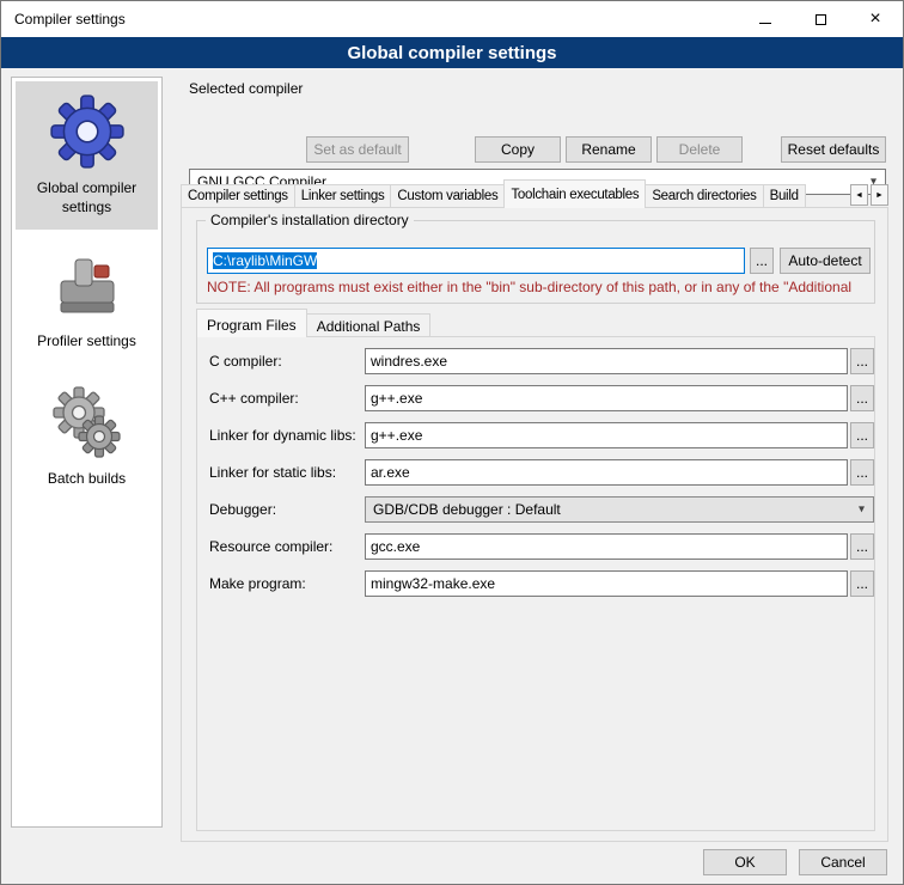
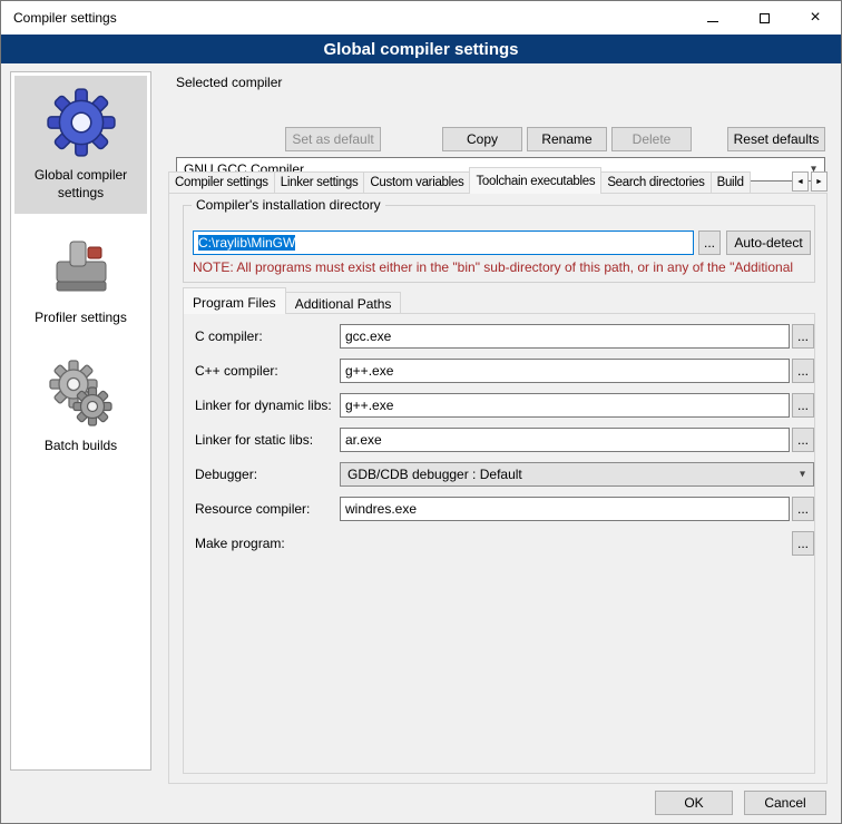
  Compiler settings
  ×
  Global compiler settings
  Global compiler settings
  Profiler settings
  Batch builds
  Selected compiler
  GNU GCC Compiler
  ▾
  Set as default
  Copy
  Rename
  Delete
  Reset defaults
  Compiler settings
  Linker settings
  Custom variables
  Toolchain executables
  Search directories
  Build
  Compiler's installation directory
  C:\raylib\MinGW
  ...
  Auto-detect
  NOTE: All programs must exist either in the "bin" sub-directory of this path, or in any of the "Additional
  Program Files
  Additional Paths
  C compiler:
- windres.exe
+ gcc.exe
  ...
  C++ compiler:
  g++.exe
  ...
  Linker for dynamic libs:
  g++.exe
  ...
  Linker for static libs:
  ar.exe
  ...
  Debugger:
  GDB/CDB debugger : Default
  ▾
  Resource compiler:
- gcc.exe
+ windres.exe
  ...
  Make program:
- mingw32-make.exe
  ...
  OK
  Cancel
